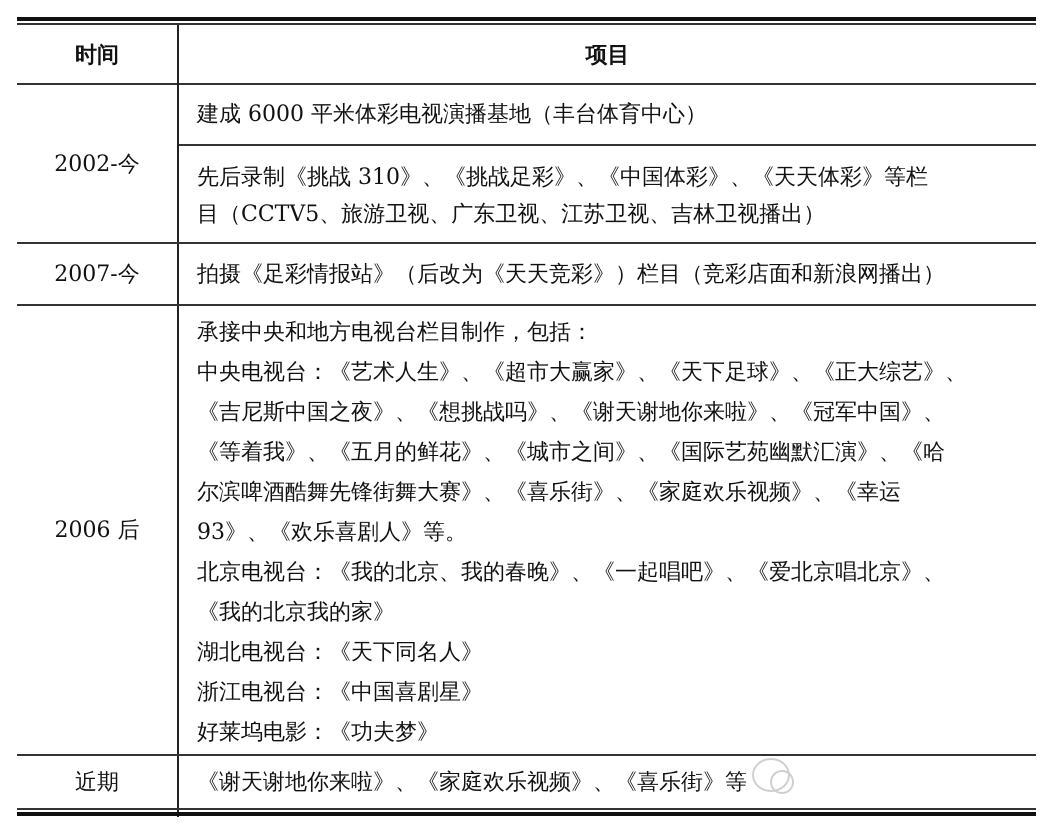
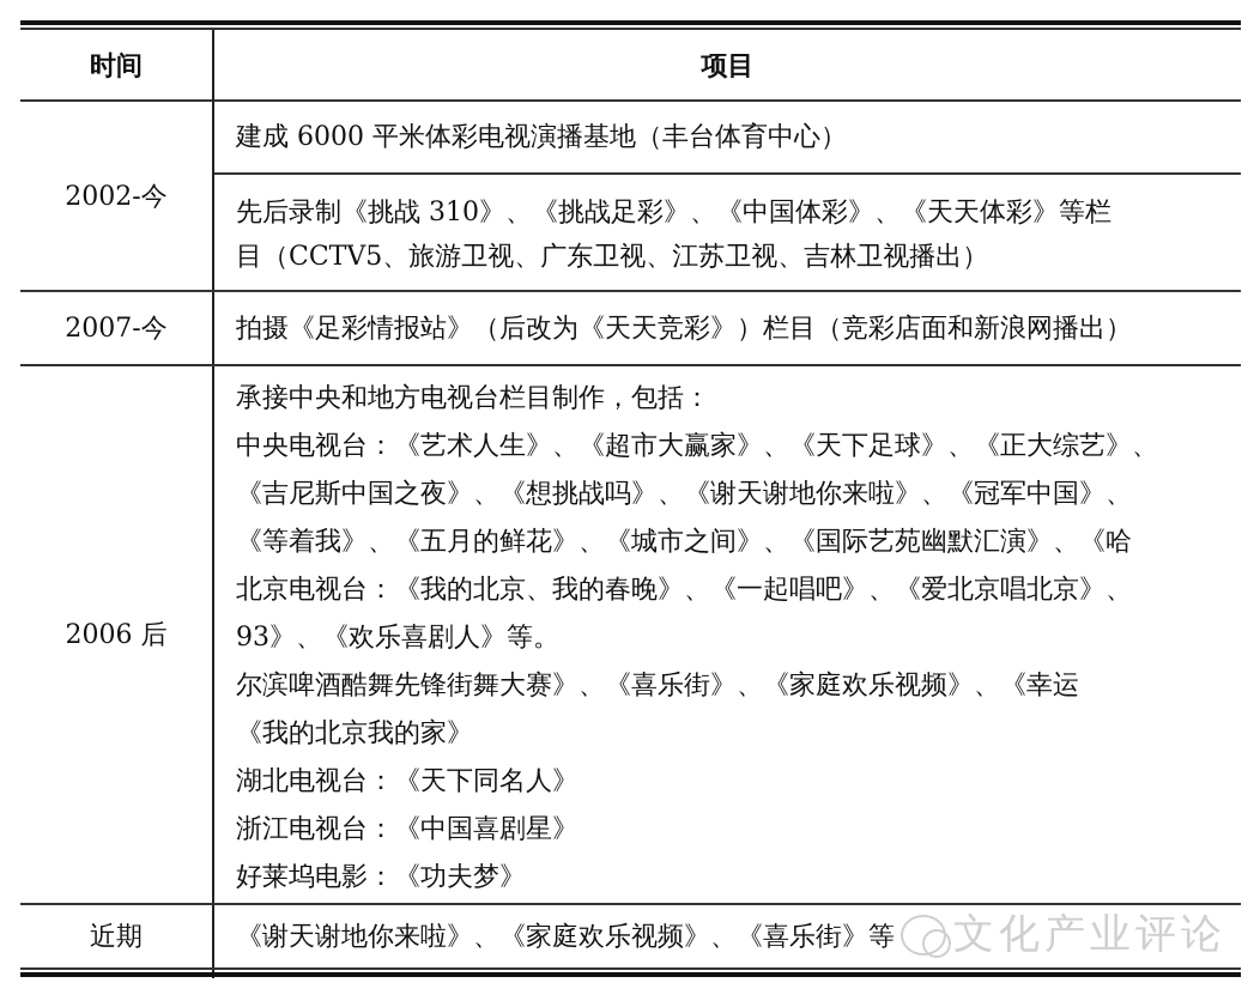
  时间
  项目
  2002-今
  建成 6000 平米体彩电视演播基地（丰台体育中心）
  先后录制《挑战 310》、《挑战足彩》、《中国体彩》、《天天体彩》等栏
  目（CCTV5、旅游卫视、广东卫视、江苏卫视、吉林卫视播出）
  2007-今
  拍摄《足彩情报站》（后改为《天天竞彩》）栏目（竞彩店面和新浪网播出）
  2006 后
  承接中央和地方电视台栏目制作，包括：
  中央电视台：《艺术人生》、《超市大赢家》、《天下足球》、《正大综艺》、
  《吉尼斯中国之夜》、《想挑战吗》、《谢天谢地你来啦》、《冠军中国》、
  《等着我》、《五月的鲜花》、《城市之间》、《国际艺苑幽默汇演》、《哈
- 尔滨啤酒酷舞先锋街舞大赛》、《喜乐街》、《家庭欢乐视频》、《幸运
+ 北京电视台：《我的北京、我的春晚》、《一起唱吧》、《爱北京唱北京》、
  93》、《欢乐喜剧人》等。
- 北京电视台：《我的北京、我的春晚》、《一起唱吧》、《爱北京唱北京》、
+ 尔滨啤酒酷舞先锋街舞大赛》、《喜乐街》、《家庭欢乐视频》、《幸运
  《我的北京我的家》
  湖北电视台：《天下同名人》
  浙江电视台：《中国喜剧星》
  好莱坞电影：《功夫梦》
  近期
  《谢天谢地你来啦》、《家庭欢乐视频》、《喜乐街》等
+ 文化产业评论
